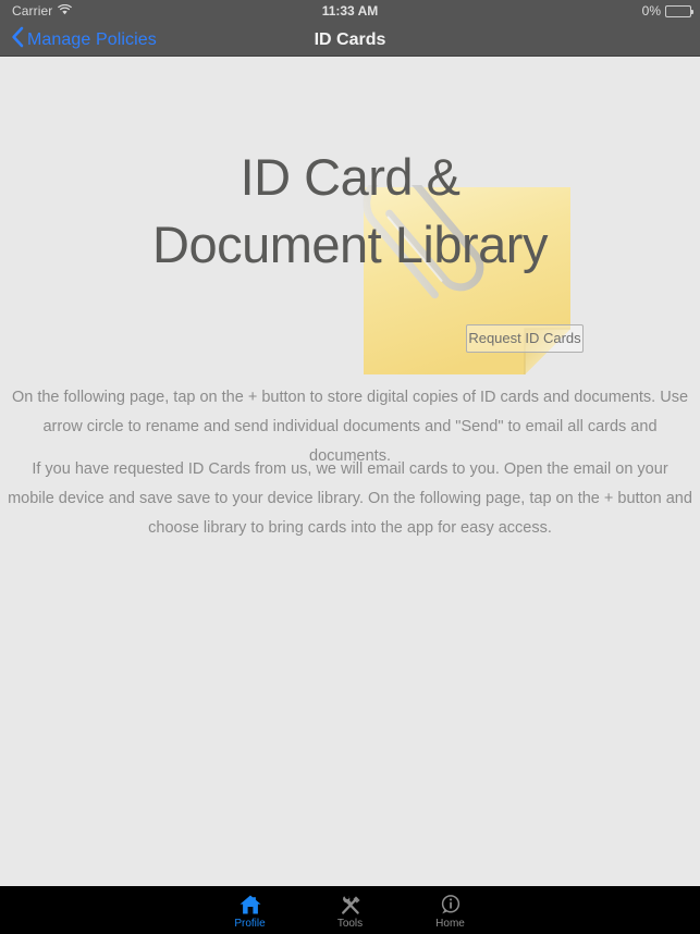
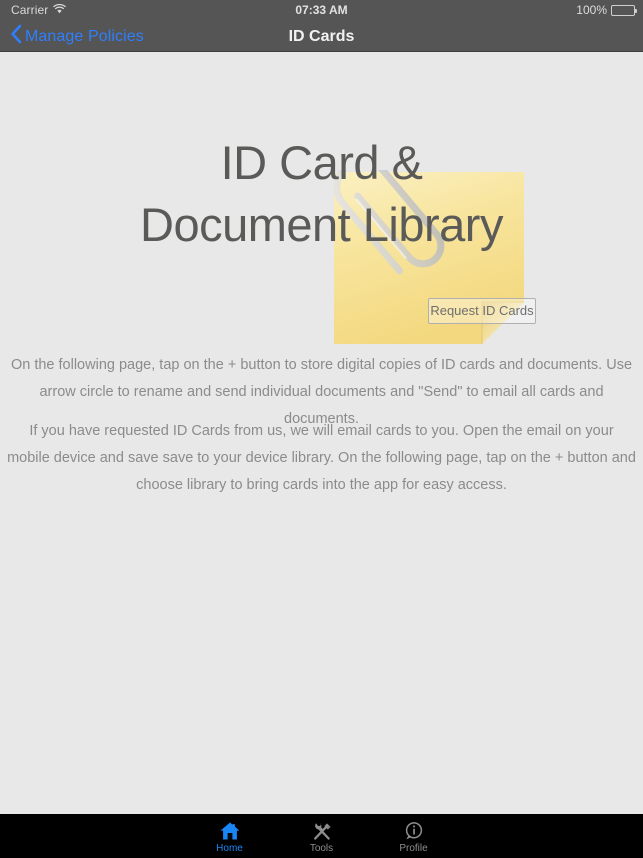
  Carrier
- 11:33 AM
+ 07:33 AM
- 0%
+ 100%
  Manage Policies
  ID Cards
  ID Card &
  Document Library
  Request ID Cards
  On the following page, tap on the + button to store digital copies of ID cards and documents. Use arrow circle to rename and send individual documents and "Send" to email all cards and documents.
  If you have requested ID Cards from us, we will email cards to you. Open the email on your mobile device and save save to your device library. On the following page, tap on the + button and choose library to bring cards into the app for easy access.
- Profile
+ Home
  Tools
- Home
+ Profile
